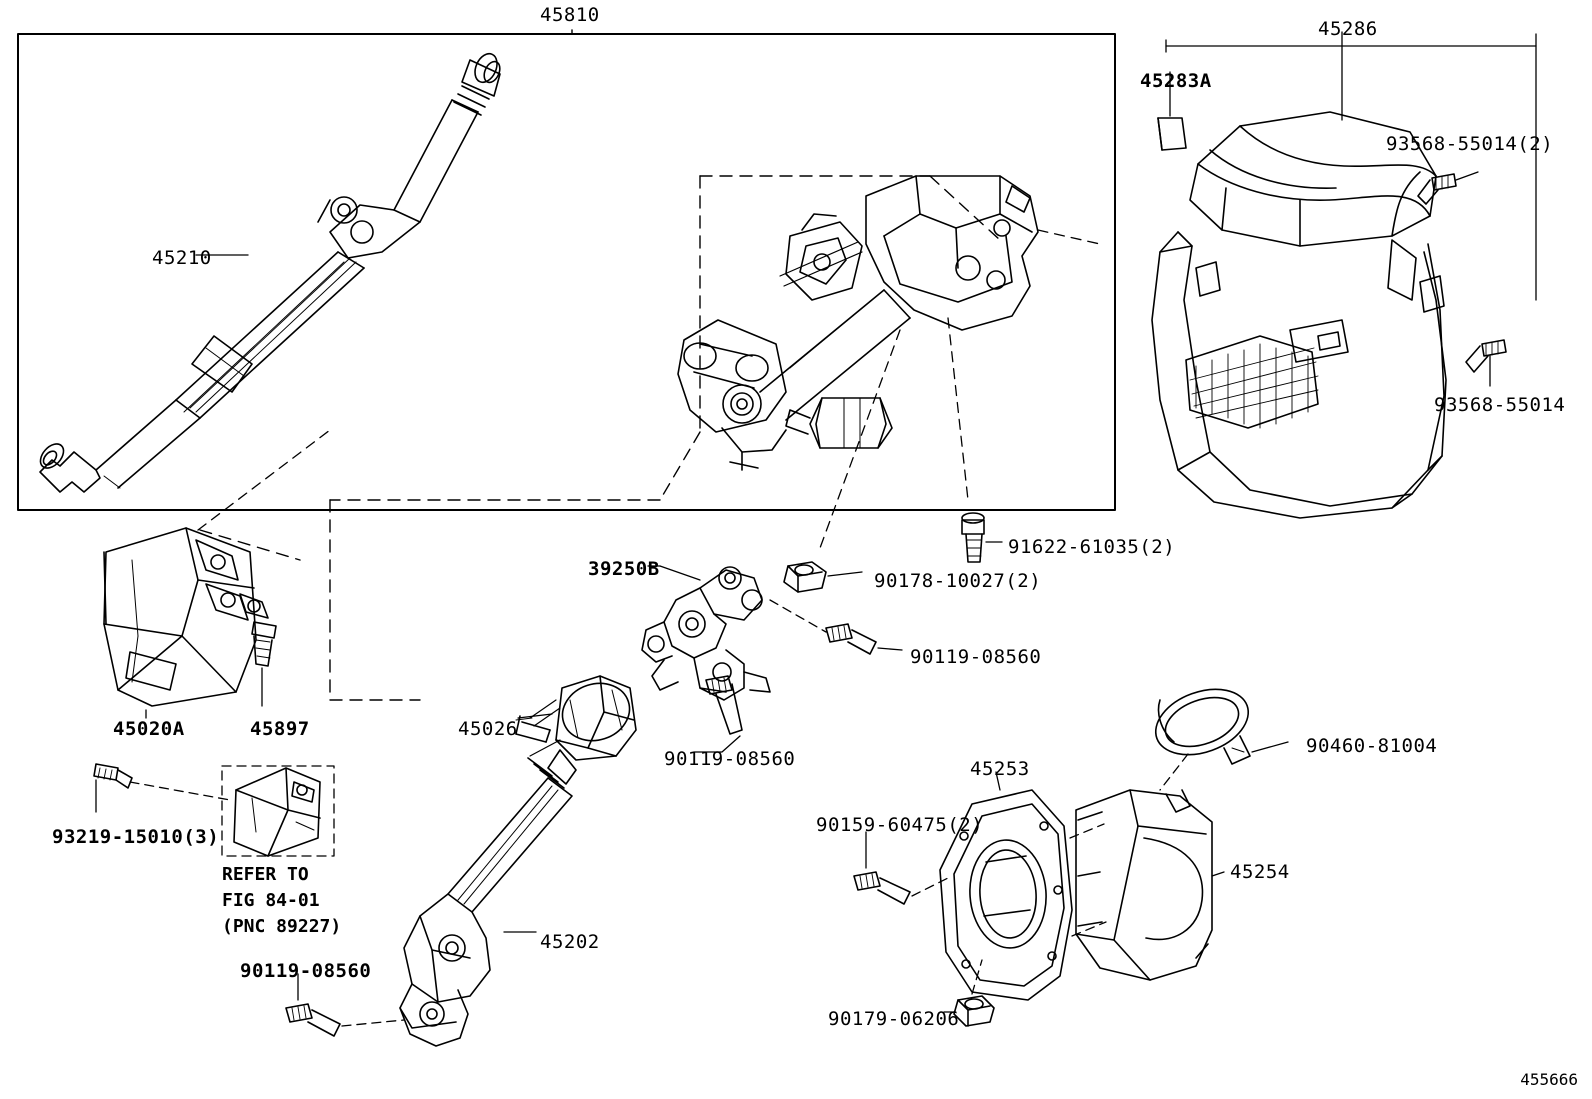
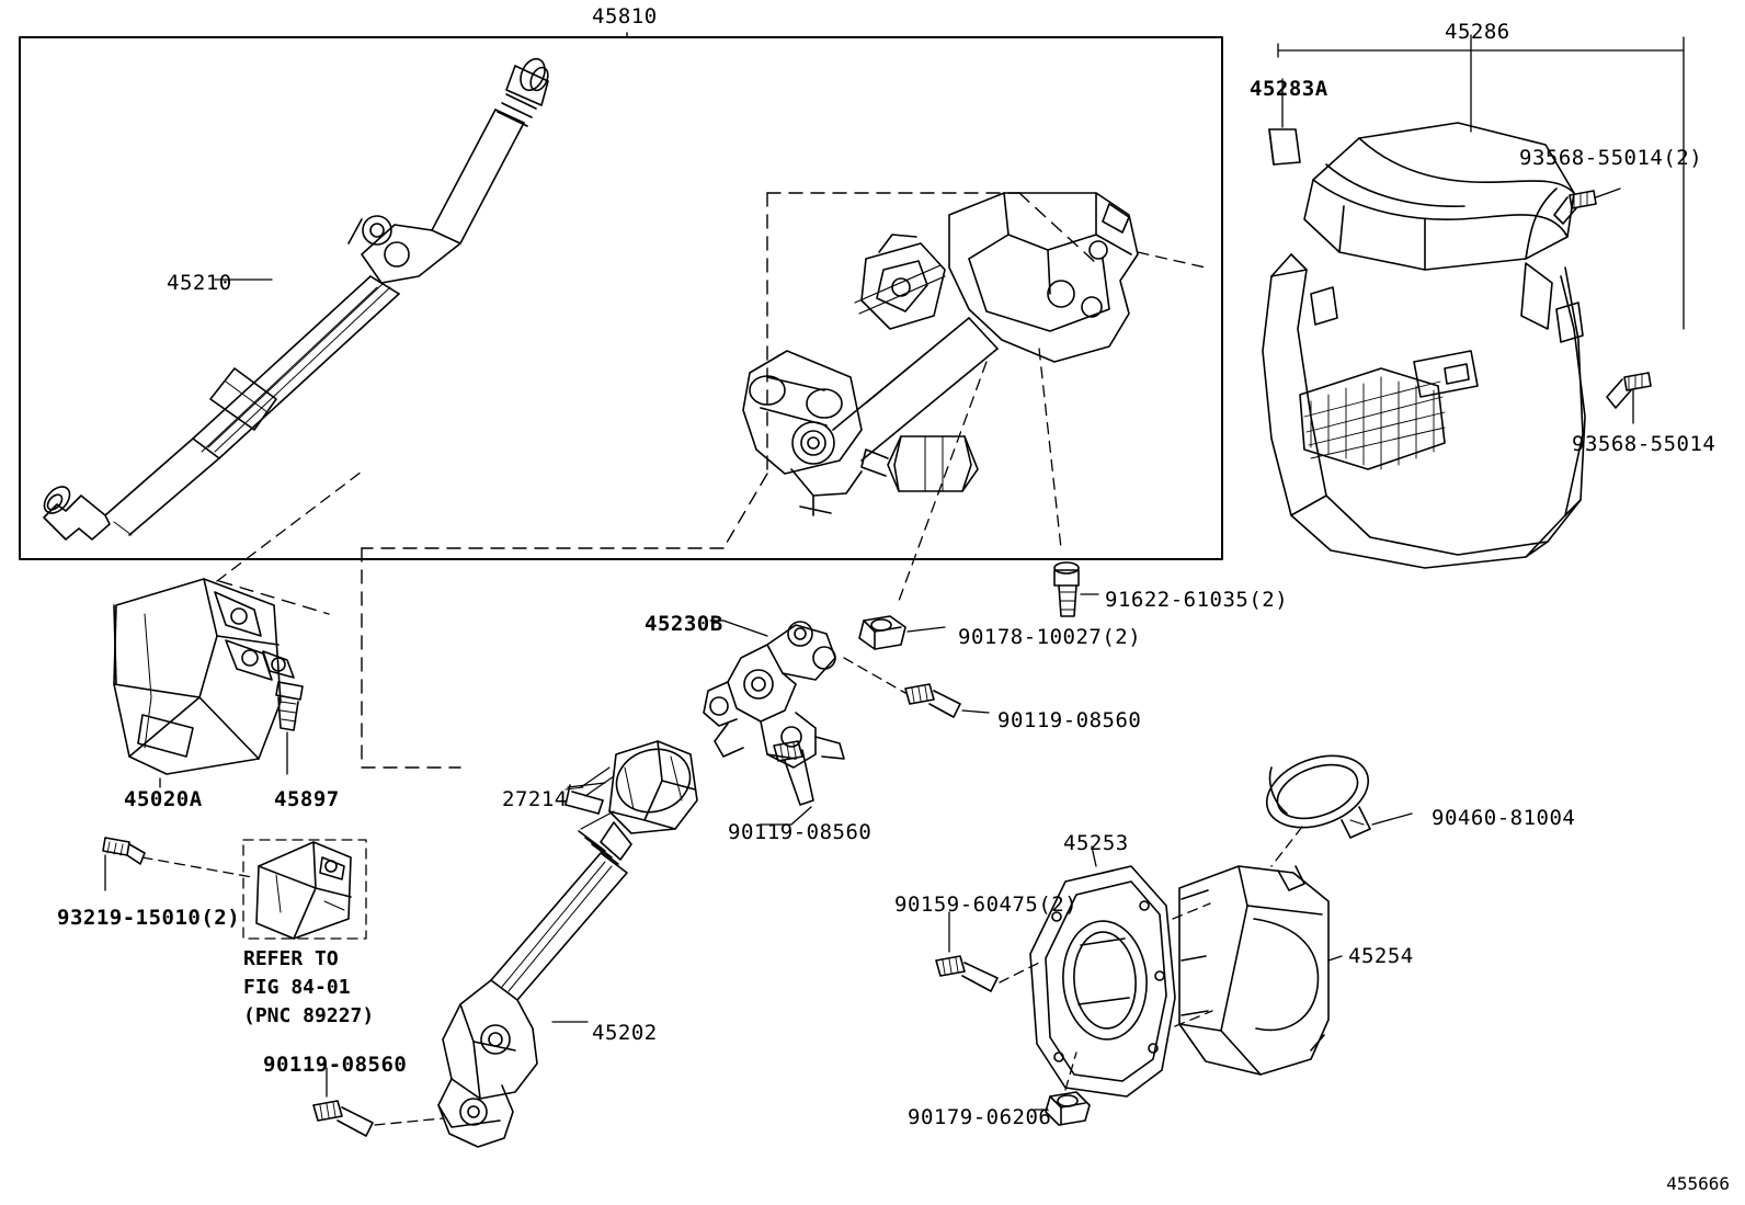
  45810
  45286
  45283A
  93568-55014(2)
  45210
  93568-55014
  91622-61035(2)
- 39250B
+ 45230B
  90178-10027(2)
  90119-08560
  45020A
  45897
- 45026
+ 27214
  90460-81004
  90119-08560
  45253
- 93219-15010(3)
+ 93219-15010(2)
  90159-60475(2)
  45254
  45202
  90119-08560
  90179-06206
  REFER TO
  FIG 84-01
  (PNC 89227)
  455666
